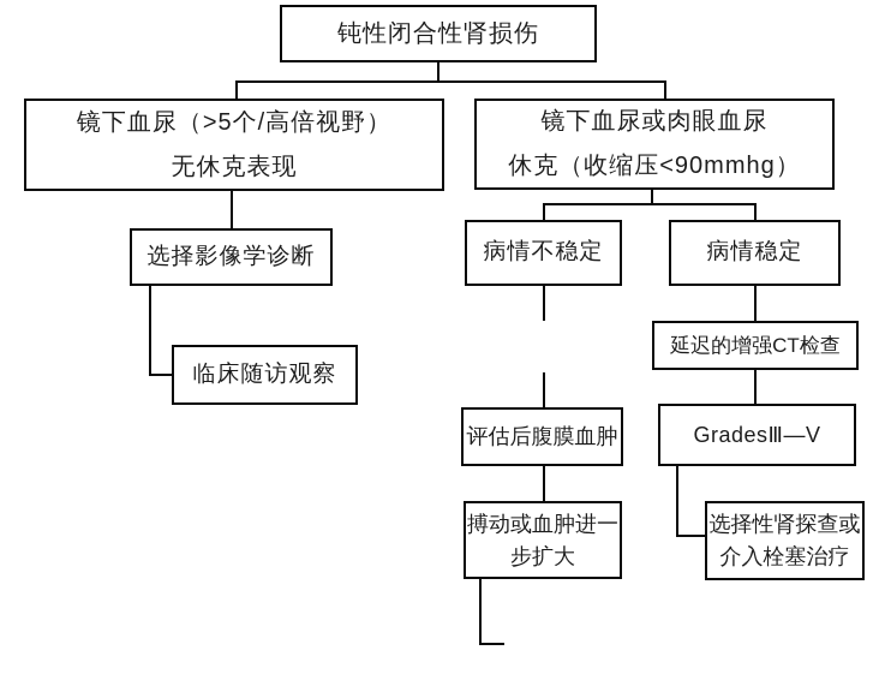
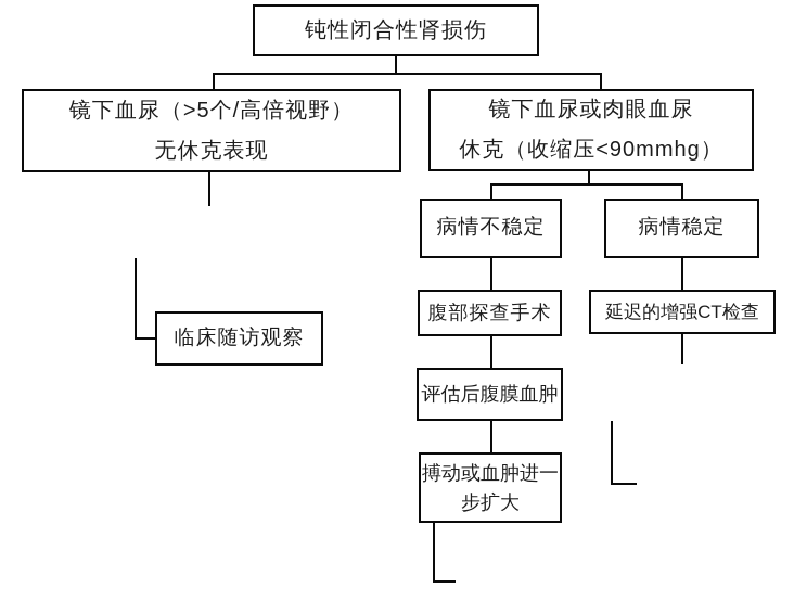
  钝性闭合性肾损伤
  镜下血尿（>5个/高倍视野）
  无休克表现
  镜下血尿或肉眼血尿
  休克（收缩压<90mmhg）
- 选择影像学诊断
  临床随访观察
  病情不稳定
  病情稳定
+ 腹部探查手术
  延迟的增强CT检查
  评估后腹膜血肿
- GradesⅢ—V
  搏动或血肿进一
  步扩大
- 选择性肾探查或
- 介入栓塞治疗
